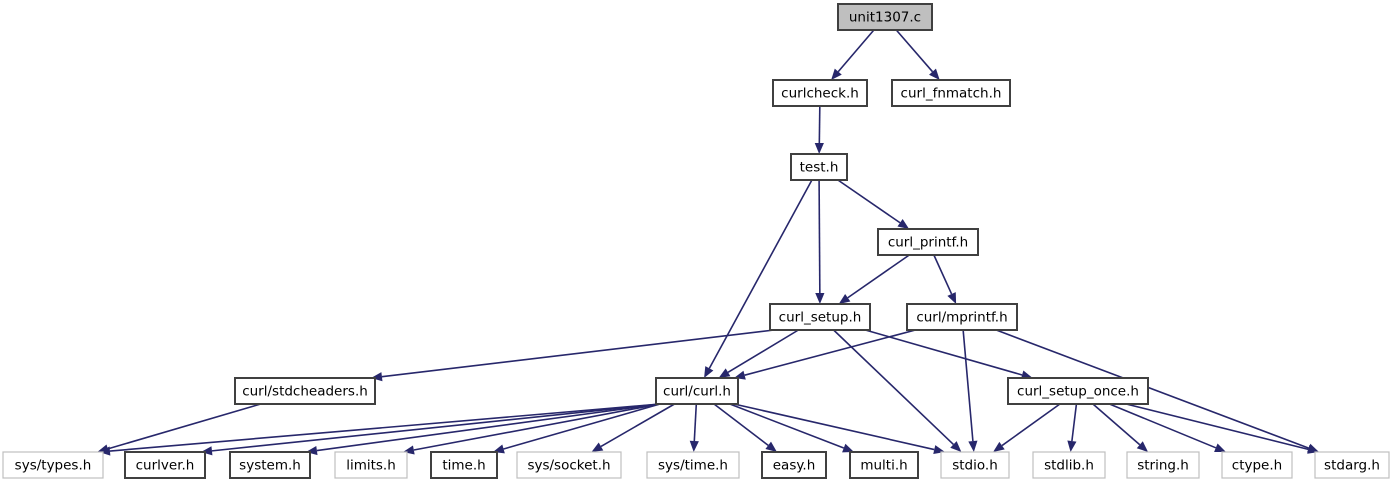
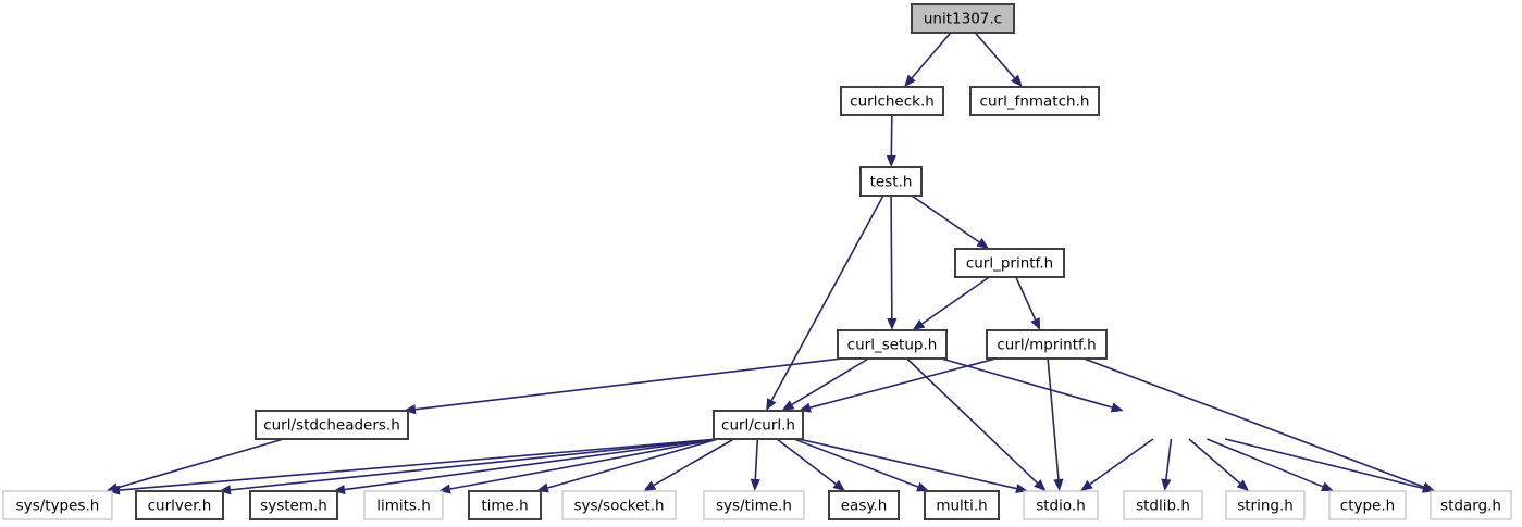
  unit1307.c
  curlcheck.h
  curl_fnmatch.h
  test.h
  curl_printf.h
  curl_setup.h
  curl/mprintf.h
  curl/stdcheaders.h
  curl/curl.h
- curl_setup_once.h
  sys/types.h
  curlver.h
  system.h
  limits.h
  time.h
  sys/socket.h
  sys/time.h
  easy.h
  multi.h
  stdio.h
  stdlib.h
  string.h
  ctype.h
  stdarg.h
